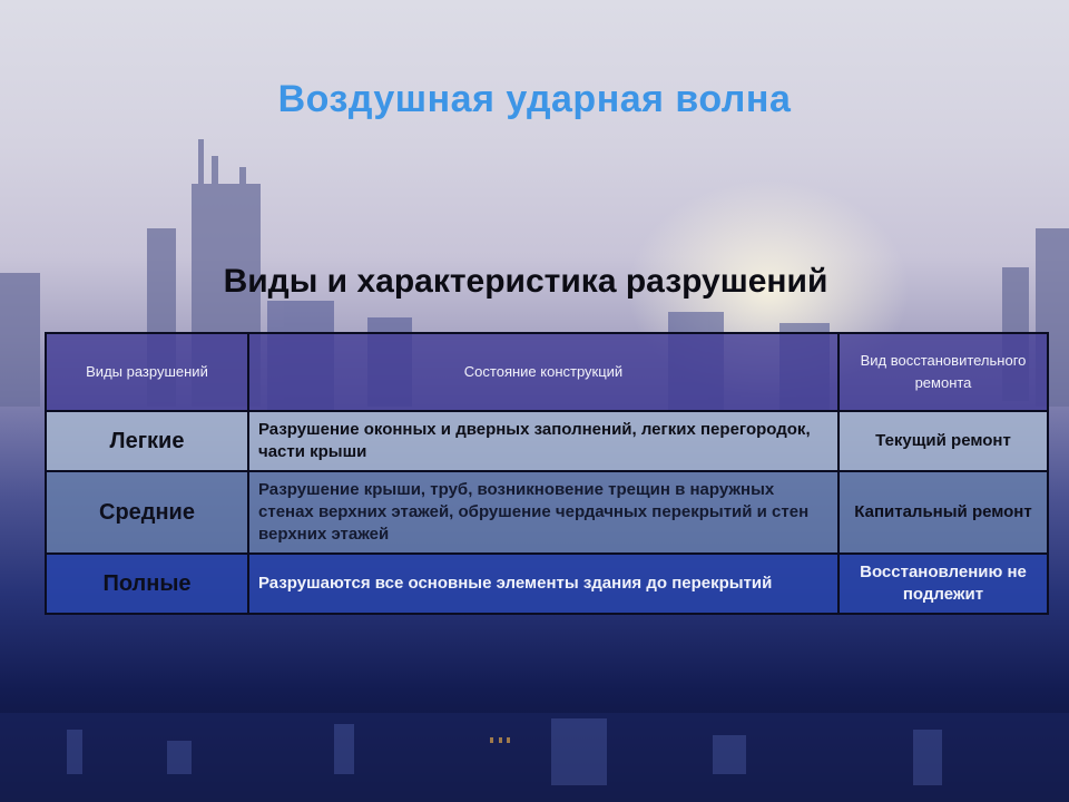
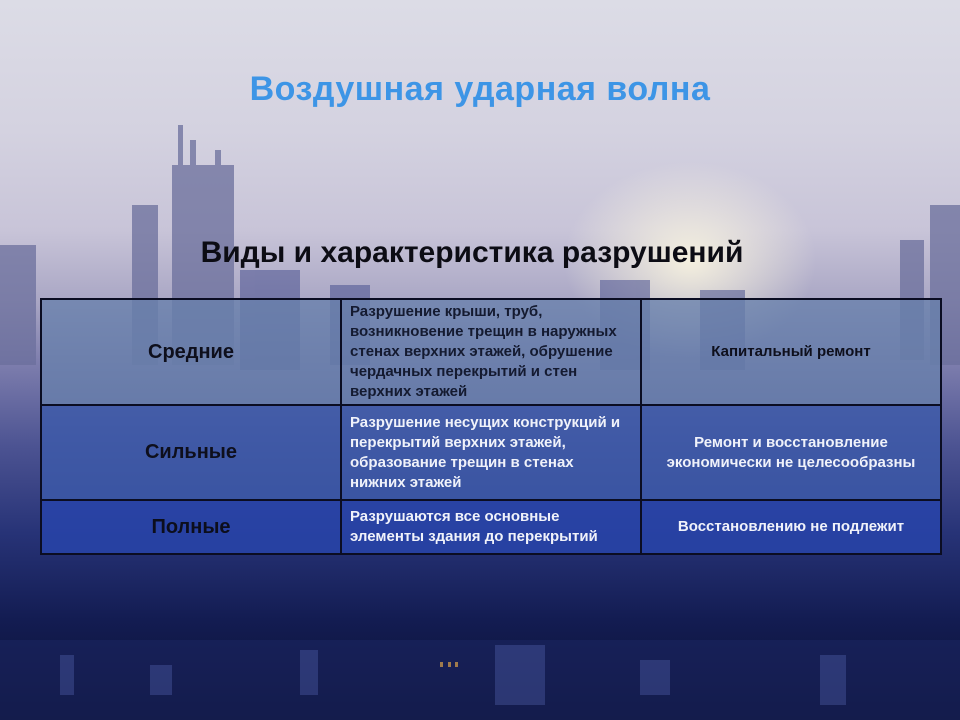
  Воздушная ударная волна
  Виды и характеристика разрушений
- Виды разрушений	Состояние конструкций	Вид восстановительного ремонта
- Легкие	Разрушение оконных и дверных заполнений, легких перегородок, части крыши	Текущий ремонт
  Средние	Разрушение крыши, труб, возникновение трещин в наружных стенах верхних этажей, обрушение чердачных перекрытий и стен верхних этажей	Капитальный ремонт
+ Сильные	Разрушение несущих конструкций и перекрытий верхних этажей, образование трещин в стенах нижних этажей	Ремонт и восстановление экономически не целесообразны
  Полные	Разрушаются все основные элементы здания до перекрытий	Восстановлению не подлежит
